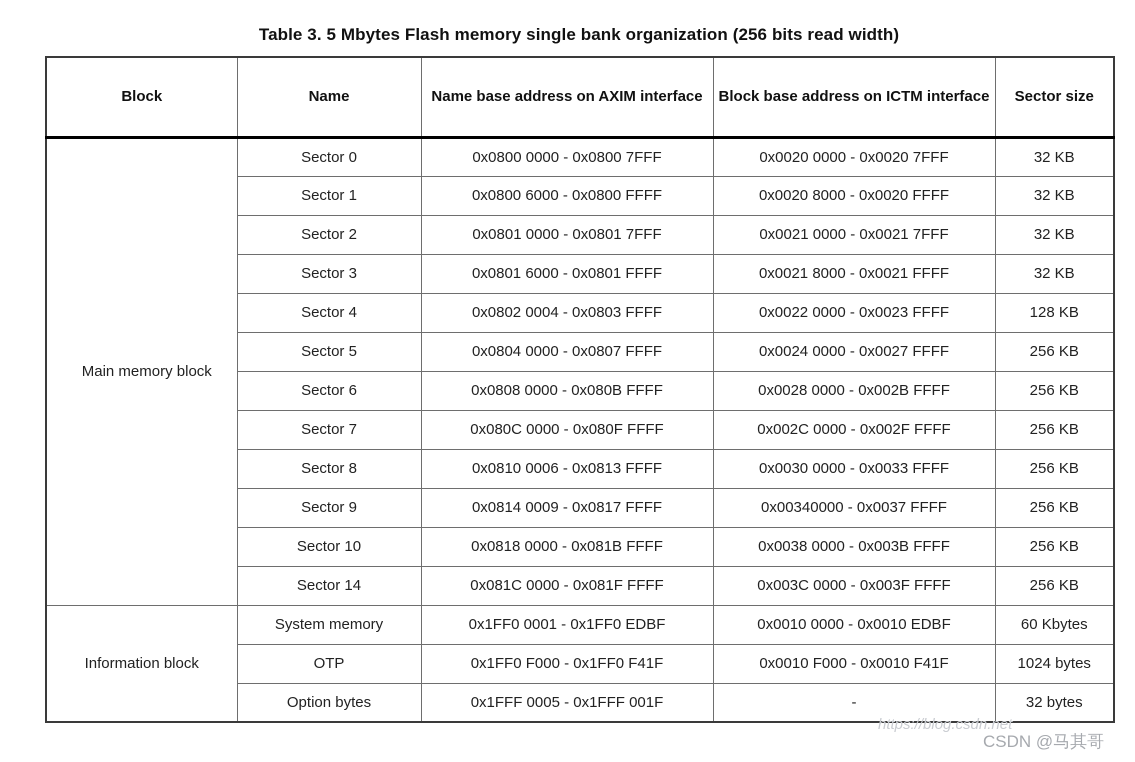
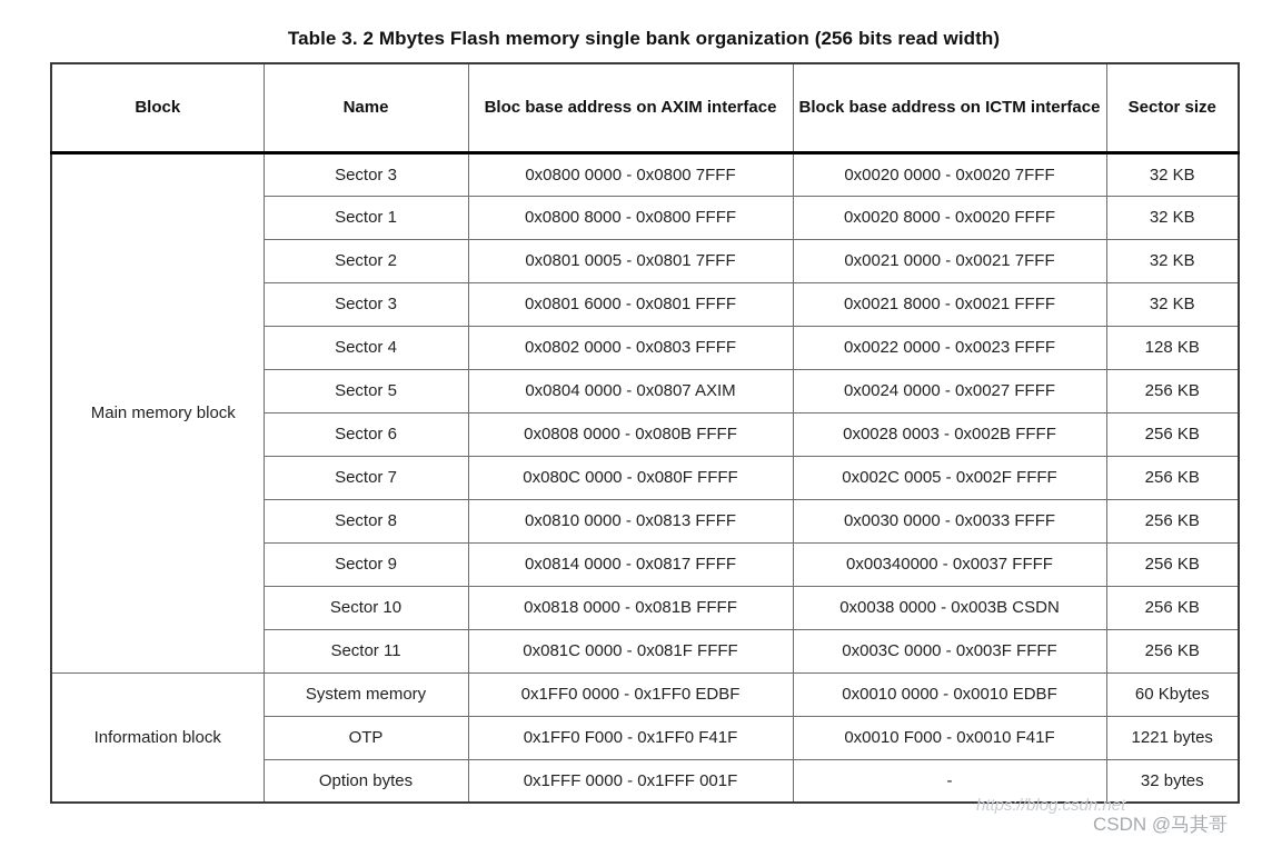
- Table 3. 5 Mbytes Flash memory single bank organization (256 bits read width)
+ Table 3. 2 Mbytes Flash memory single bank organization (256 bits read width)
- Block	Name	Name base address on AXIM interface	Block base address on ICTM interface	Sector size
+ Block	Name	Bloc base address on AXIM interface	Block base address on ICTM interface	Sector size
- Main memory block	Sector 0	0x0800 0000 - 0x0800 7FFF	0x0020 0000 - 0x0020 7FFF	32 KB
+ Main memory block	Sector 3	0x0800 0000 - 0x0800 7FFF	0x0020 0000 - 0x0020 7FFF	32 KB
- Sector 1	0x0800 6000 - 0x0800 FFFF	0x0020 8000 - 0x0020 FFFF	32 KB
+ Sector 1	0x0800 8000 - 0x0800 FFFF	0x0020 8000 - 0x0020 FFFF	32 KB
- Sector 2	0x0801 0000 - 0x0801 7FFF	0x0021 0000 - 0x0021 7FFF	32 KB
+ Sector 2	0x0801 0005 - 0x0801 7FFF	0x0021 0000 - 0x0021 7FFF	32 KB
  Sector 3	0x0801 6000 - 0x0801 FFFF	0x0021 8000 - 0x0021 FFFF	32 KB
- Sector 4	0x0802 0004 - 0x0803 FFFF	0x0022 0000 - 0x0023 FFFF	128 KB
+ Sector 4	0x0802 0000 - 0x0803 FFFF	0x0022 0000 - 0x0023 FFFF	128 KB
- Sector 5	0x0804 0000 - 0x0807 FFFF	0x0024 0000 - 0x0027 FFFF	256 KB
+ Sector 5	0x0804 0000 - 0x0807 AXIM	0x0024 0000 - 0x0027 FFFF	256 KB
- Sector 6	0x0808 0000 - 0x080B FFFF	0x0028 0000 - 0x002B FFFF	256 KB
+ Sector 6	0x0808 0000 - 0x080B FFFF	0x0028 0003 - 0x002B FFFF	256 KB
- Sector 7	0x080C 0000 - 0x080F FFFF	0x002C 0000 - 0x002F FFFF	256 KB
+ Sector 7	0x080C 0000 - 0x080F FFFF	0x002C 0005 - 0x002F FFFF	256 KB
- Sector 8	0x0810 0006 - 0x0813 FFFF	0x0030 0000 - 0x0033 FFFF	256 KB
+ Sector 8	0x0810 0000 - 0x0813 FFFF	0x0030 0000 - 0x0033 FFFF	256 KB
- Sector 9	0x0814 0009 - 0x0817 FFFF	0x00340000 - 0x0037 FFFF	256 KB
+ Sector 9	0x0814 0000 - 0x0817 FFFF	0x00340000 - 0x0037 FFFF	256 KB
- Sector 10	0x0818 0000 - 0x081B FFFF	0x0038 0000 - 0x003B FFFF	256 KB
+ Sector 10	0x0818 0000 - 0x081B FFFF	0x0038 0000 - 0x003B CSDN	256 KB
- Sector 14	0x081C 0000 - 0x081F FFFF	0x003C 0000 - 0x003F FFFF	256 KB
+ Sector 11	0x081C 0000 - 0x081F FFFF	0x003C 0000 - 0x003F FFFF	256 KB
- Information block	System memory	0x1FF0 0001 - 0x1FF0 EDBF	0x0010 0000 - 0x0010 EDBF	60 Kbytes
+ Information block	System memory	0x1FF0 0000 - 0x1FF0 EDBF	0x0010 0000 - 0x0010 EDBF	60 Kbytes
- OTP	0x1FF0 F000 - 0x1FF0 F41F	0x0010 F000 - 0x0010 F41F	1024 bytes
+ OTP	0x1FF0 F000 - 0x1FF0 F41F	0x0010 F000 - 0x0010 F41F	1221 bytes
- Option bytes	0x1FFF 0005 - 0x1FFF 001F	-	32 bytes
+ Option bytes	0x1FFF 0000 - 0x1FFF 001F	-	32 bytes
  https://blog.csdn.net
  CSDN @马其哥
